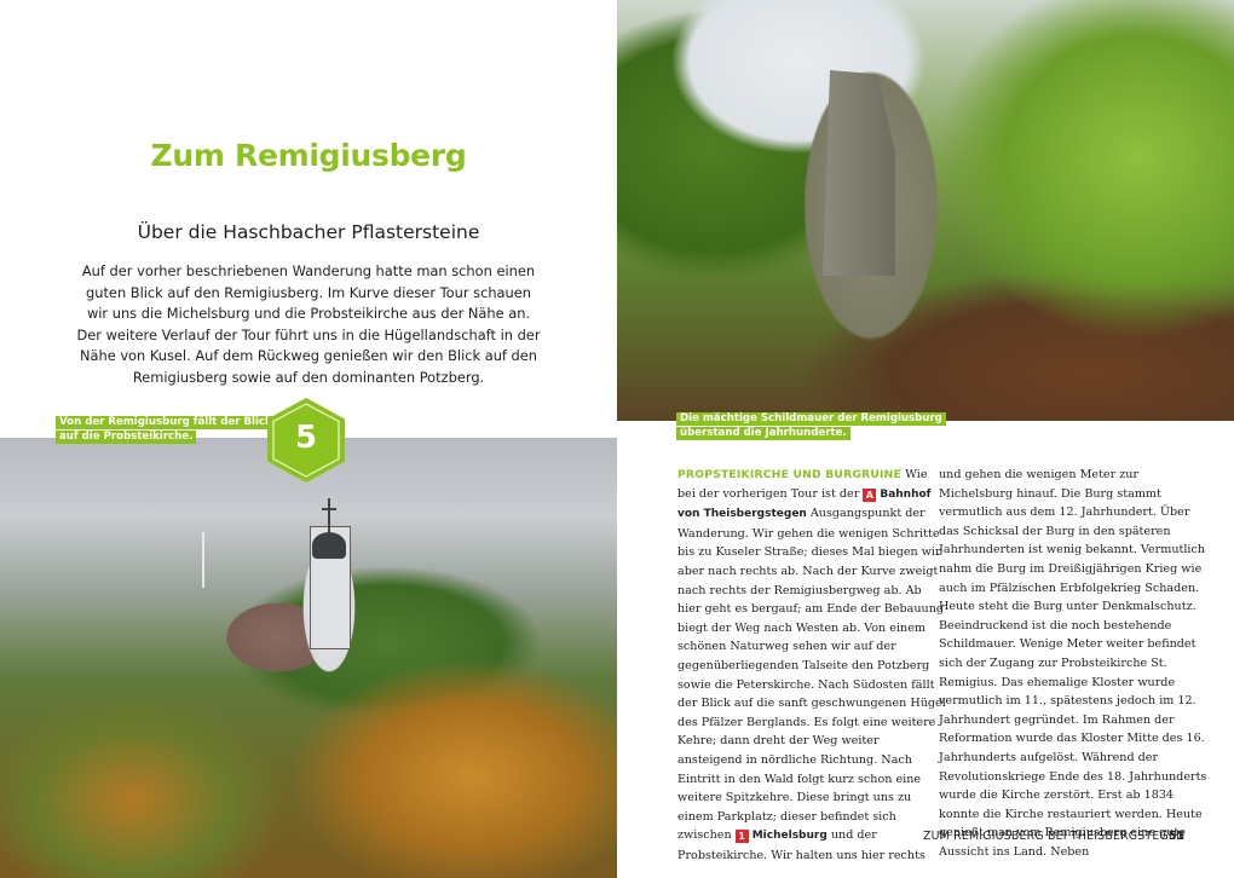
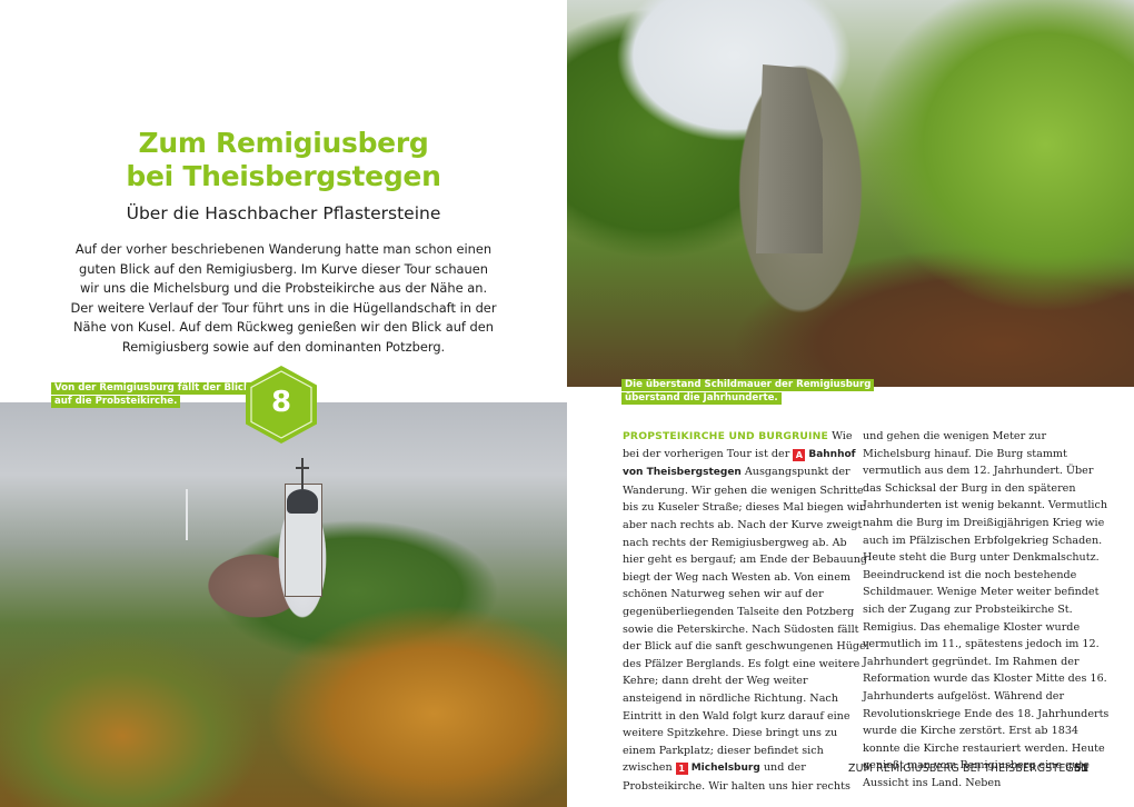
  Zum Remigiusberg
+ bei Theisbergstegen
  Über die Haschbacher Pflastersteine
  Auf der vorher beschriebenen Wanderung hatte man schon einen guten Blick auf den Remigiusberg. Im Kurve dieser Tour schauen wir uns die Michelsburg und die Probsteikirche aus der Nähe an. Der weitere Verlauf der Tour führt uns in die Hügellandschaft in der Nähe von Kusel. Auf dem Rückweg genießen wir den Blick auf den Remigiusberg sowie auf den dominanten Potzberg.
  Von der Remigiusburg fällt der Blic
  auf die Probsteikirche.
- Die mächtige Schildmauer der Remigiusburg
+ Die überstand Schildmauer der Remigiusburg
  überstand die Jahrhunderte.
- 5
+ 8
- PROPSTEIKIRCHE UND BURGRUINE Wie bei der vorherigen Tour ist der A Bahnhof von Theisbergstegen Ausgangspunkt der Wanderung. Wir gehen die wenigen Schritte bis zu Kuseler Straße; dieses Mal biegen wir aber nach rechts ab. Nach der Kurve zweigt nach rechts der Remigiusbergweg ab. Ab hier geht es bergauf; am Ende der Bebauung biegt der Weg nach Westen ab. Von einem schönen Naturweg sehen wir auf der gegenüberliegenden Talseite den Potzberg sowie die Peterskirche. Nach Südosten fällt der Blick auf die sanft geschwungenen Hügel des Pfälzer Berglands. Es folgt eine weitere Kehre; dann dreht der Weg weiter ansteigend in nördliche Richtung. Nach Eintritt in den Wald folgt kurz schon eine weitere Spitzkehre. Diese bringt uns zu einem Parkplatz; dieser befindet sich zwischen 1 Michelsburg und der Probsteikirche. Wir halten uns hier rechts
+ PROPSTEIKIRCHE UND BURGRUINE Wie bei der vorherigen Tour ist der A Bahnhof von Theisbergstegen Ausgangspunkt der Wanderung. Wir gehen die wenigen Schritte bis zu Kuseler Straße; dieses Mal biegen wir aber nach rechts ab. Nach der Kurve zweigt nach rechts der Remigiusbergweg ab. Ab hier geht es bergauf; am Ende der Bebauung biegt der Weg nach Westen ab. Von einem schönen Naturweg sehen wir auf der gegenüberliegenden Talseite den Potzberg sowie die Peterskirche. Nach Südosten fällt der Blick auf die sanft geschwungenen Hügel des Pfälzer Berglands. Es folgt eine weitere Kehre; dann dreht der Weg weiter ansteigend in nördliche Richtung. Nach Eintritt in den Wald folgt kurz darauf eine weitere Spitzkehre. Diese bringt uns zu einem Parkplatz; dieser befindet sich zwischen 1 Michelsburg und der Probsteikirche. Wir halten uns hier rechts
  und gehen die wenigen Meter zur Michelsburg hinauf. Die Burg stammt vermutlich aus dem 12. Jahrhundert. Über das Schicksal der Burg in den späteren Jahrhunderten ist wenig bekannt. Vermutlich nahm die Burg im Dreißigjährigen Krieg wie auch im Pfälzischen Erbfolgekrieg Schaden. Heute steht die Burg unter Denkmalschutz. Beeindruckend ist die noch bestehende Schildmauer. Wenige Meter weiter befindet sich der Zugang zur Probsteikirche St. Remigius. Das ehemalige Kloster wurde vermutlich im 11., spätestens jedoch im 12. Jahrhundert gegründet. Im Rahmen der Reformation wurde das Kloster Mitte des 16. Jahrhunderts aufgelöst. Während der Revolutionskriege Ende des 18. Jahrhunderts wurde die Kirche zerstört. Erst ab 1834 konnte die Kirche restauriert werden. Heute genießt man vom Remigiusberg eine gute Aussicht ins Land. Neben
  ZUM REMIGIUSBERG BEI THEISBERGSTEGEN
  51
